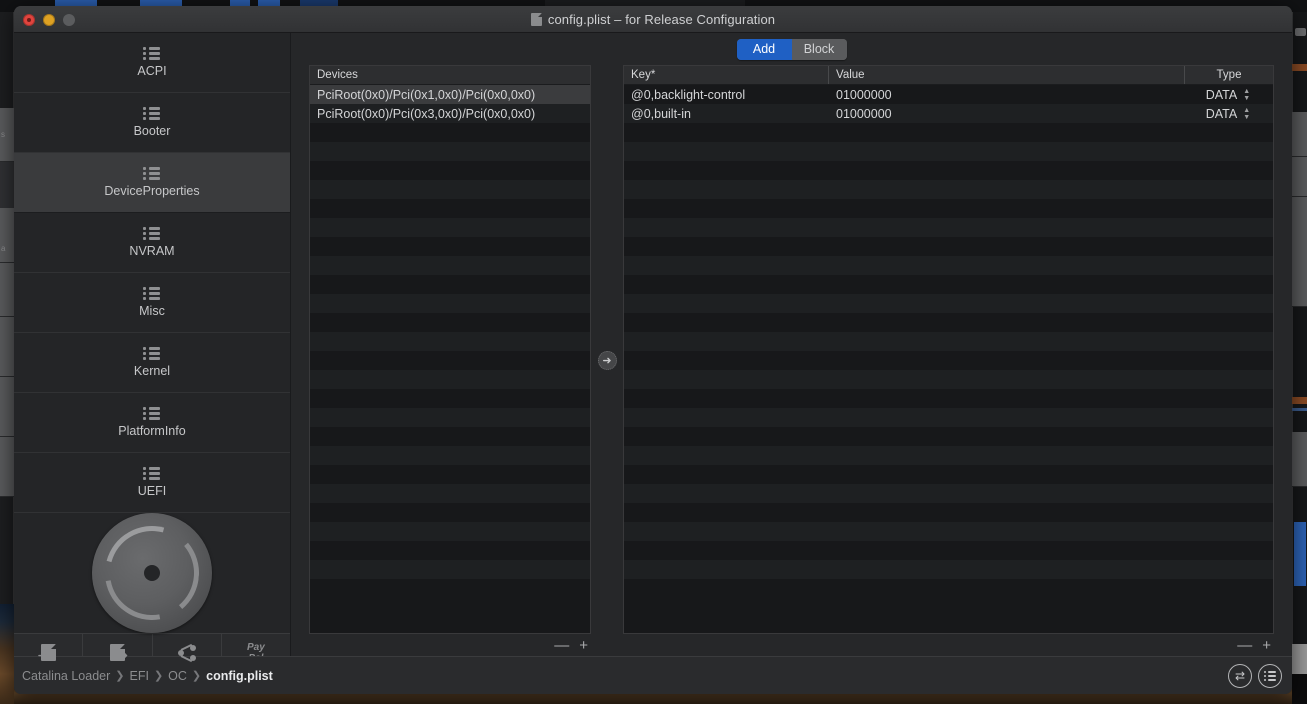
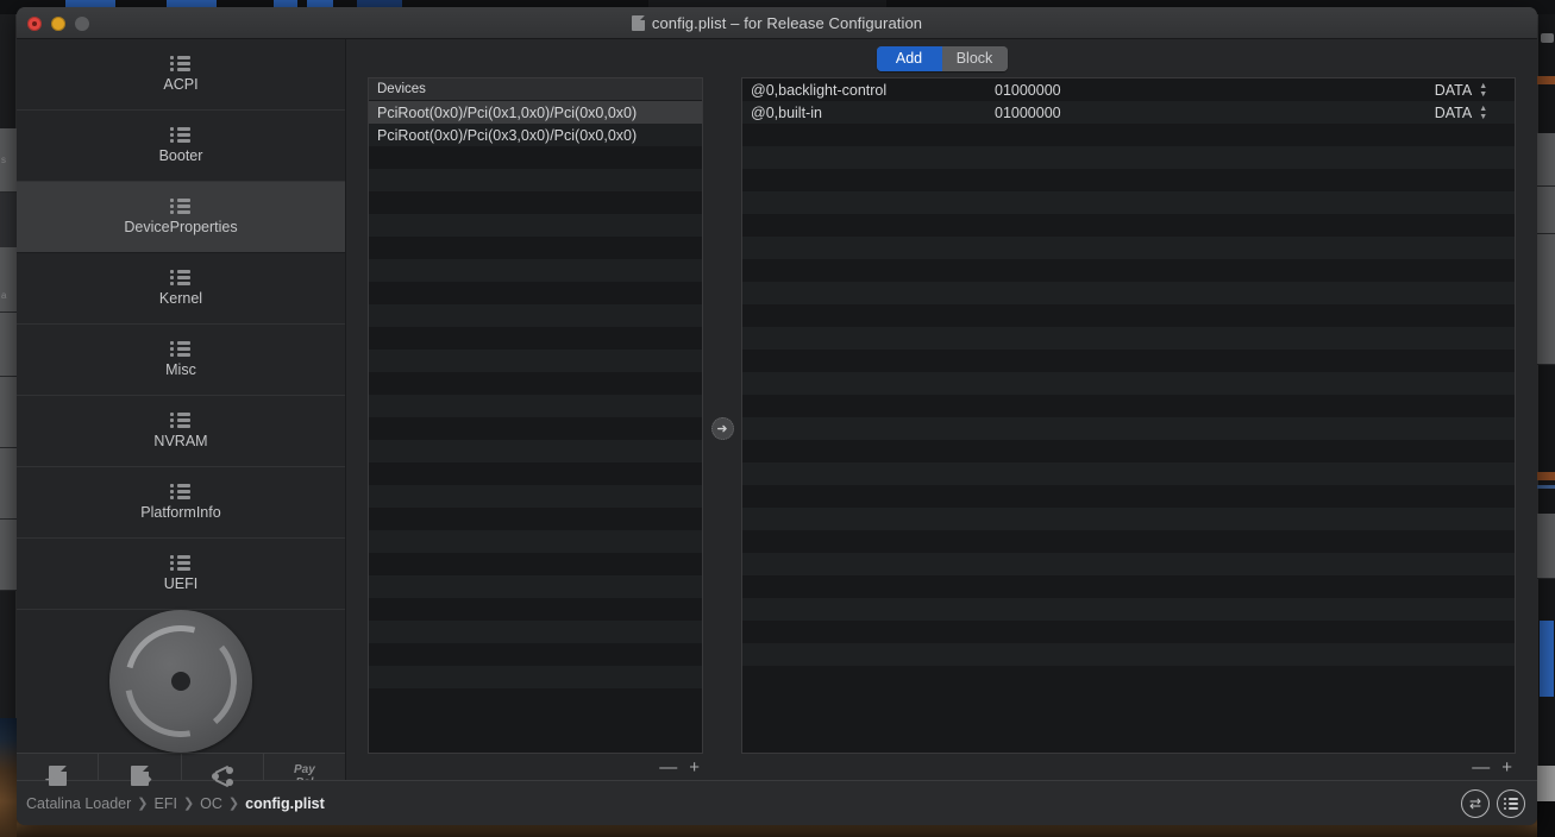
  s
  a
  config.plist – for Release Configuration
  ACPI
  Booter
  DeviceProperties
- NVRAM
+ Kernel
  Misc
- Kernel
+ NVRAM
  PlatformInfo
  UEFI
  ➜
  ➜
  Pay
  Add
  Block
  Devices
  PciRoot(0x0)/Pci(0x1,0x0)/Pci(0x0,0x0)
  PciRoot(0x0)/Pci(0x3,0x0)/Pci(0x0,0x0)
  —
  +
  ➜
- Key*
- Value
- Type
  @0,backlight-control
  01000000
  DATA
  @0,built-in
  01000000
  DATA
  —
  +
  Catalina Loader
  ❯
  EFI
  ❯
  OC
  ❯
  config.plist
  ⇄
